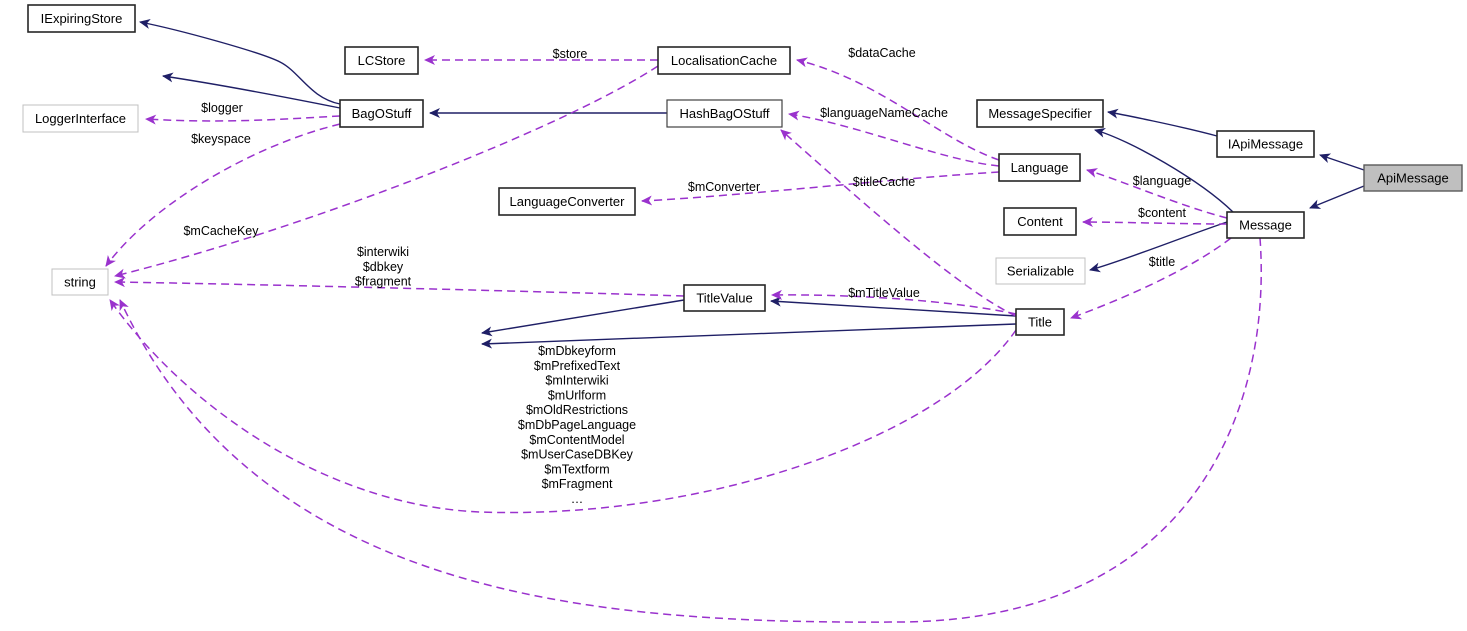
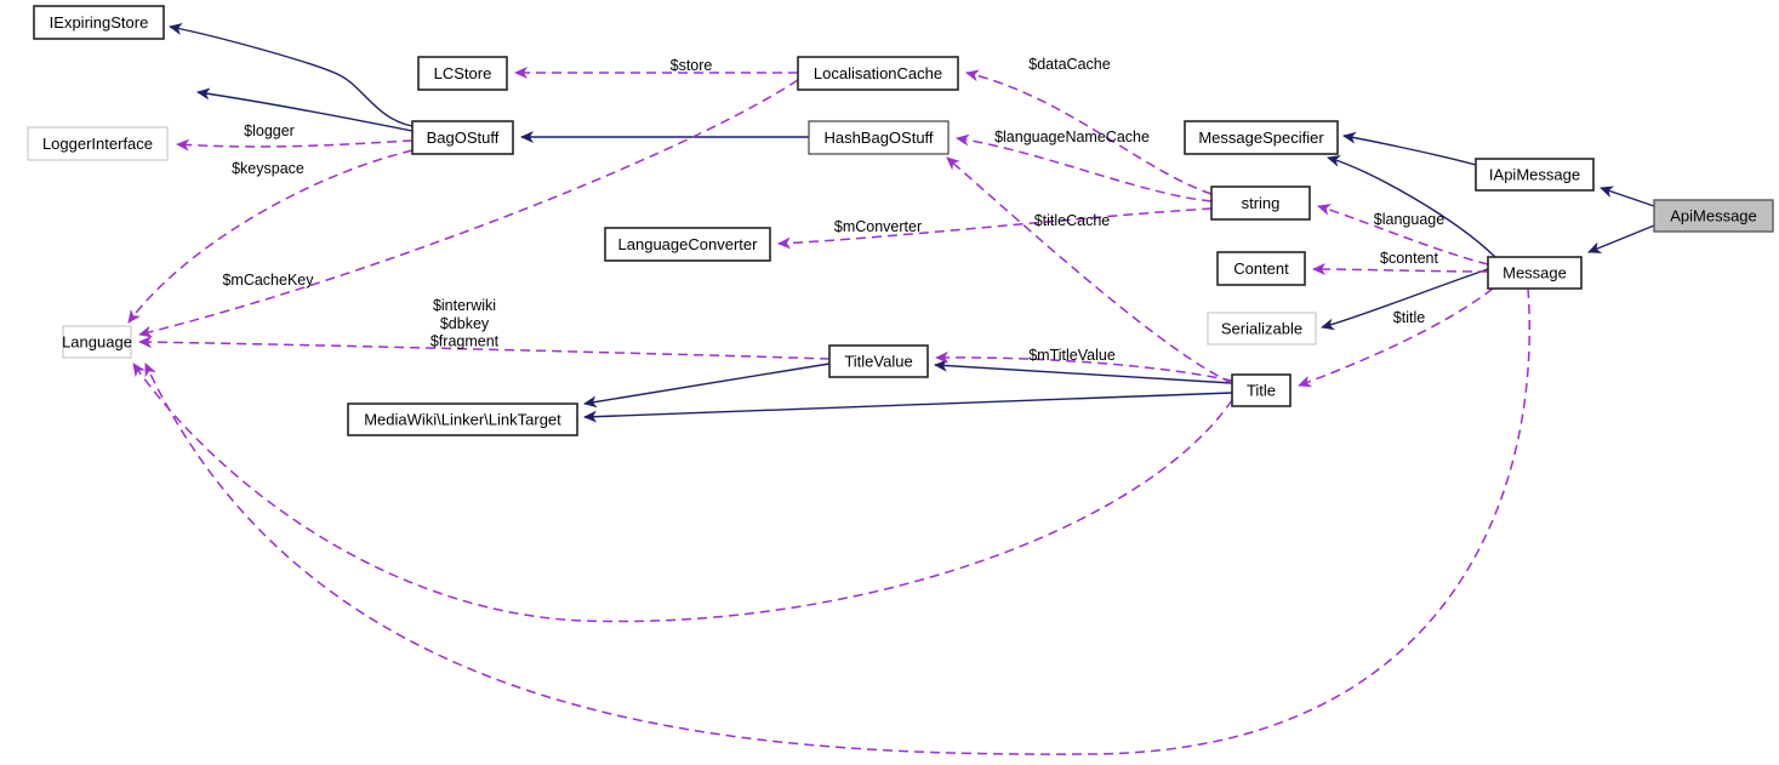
  $logger
  $keyspace
  $store
  $dataCache
  $languageNameCache
  $mConverter
  $titleCache
  $mCacheKey
  $interwiki $dbkey $fragment
  $mTitleValue
- $mDbkeyform $mPrefixedText $mInterwiki $mUrlform $mOldRestrictions $mDbPageLanguage $mContentModel $mUserCaseDBKey $mTextform $mFragment …
  $language
  $content
  $title
  IExpiringStore
  LoggerInterface
  LCStore
  BagOStuff
  LocalisationCache
  HashBagOStuff
  LanguageConverter
- string
+ Language
  TitleValue
+ MediaWiki\Linker\LinkTarget
  MessageSpecifier
- Language
+ string
  Content
  Serializable
  Title
  IApiMessage
  Message
  ApiMessage
